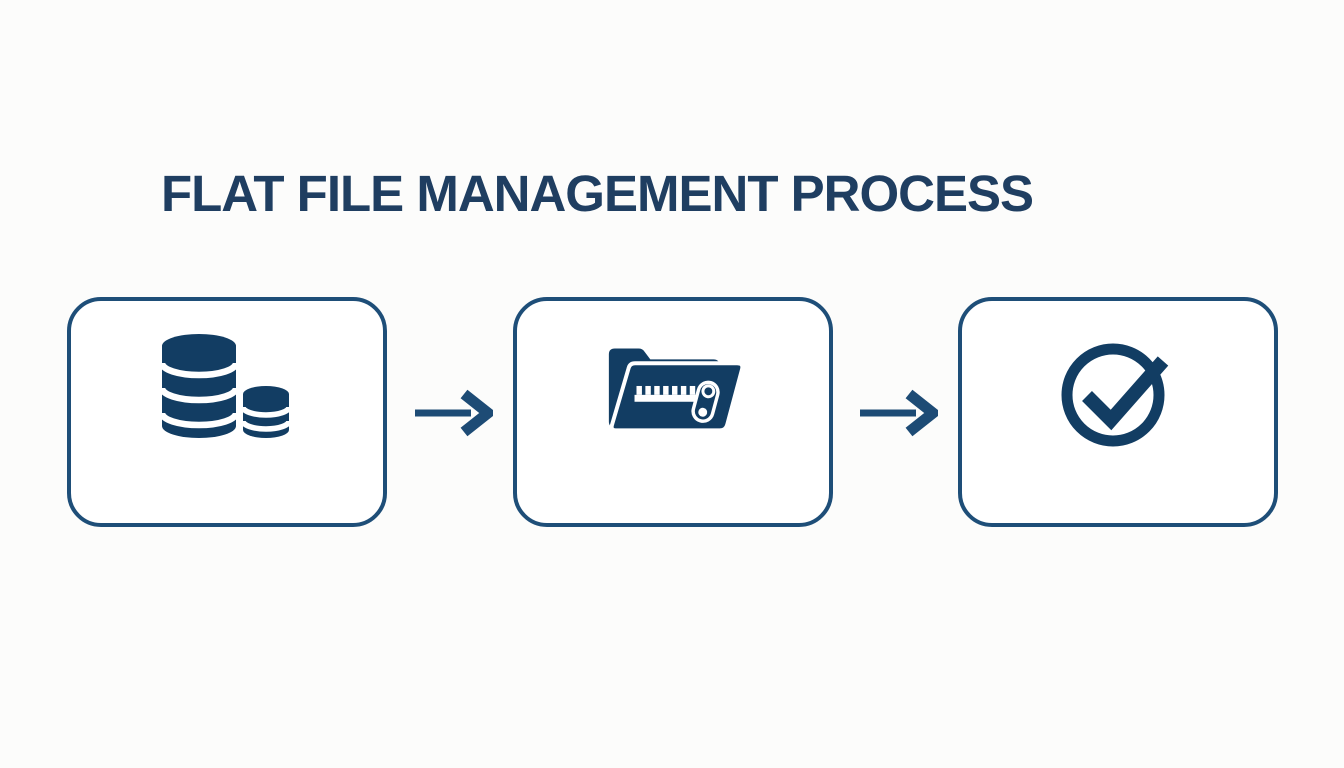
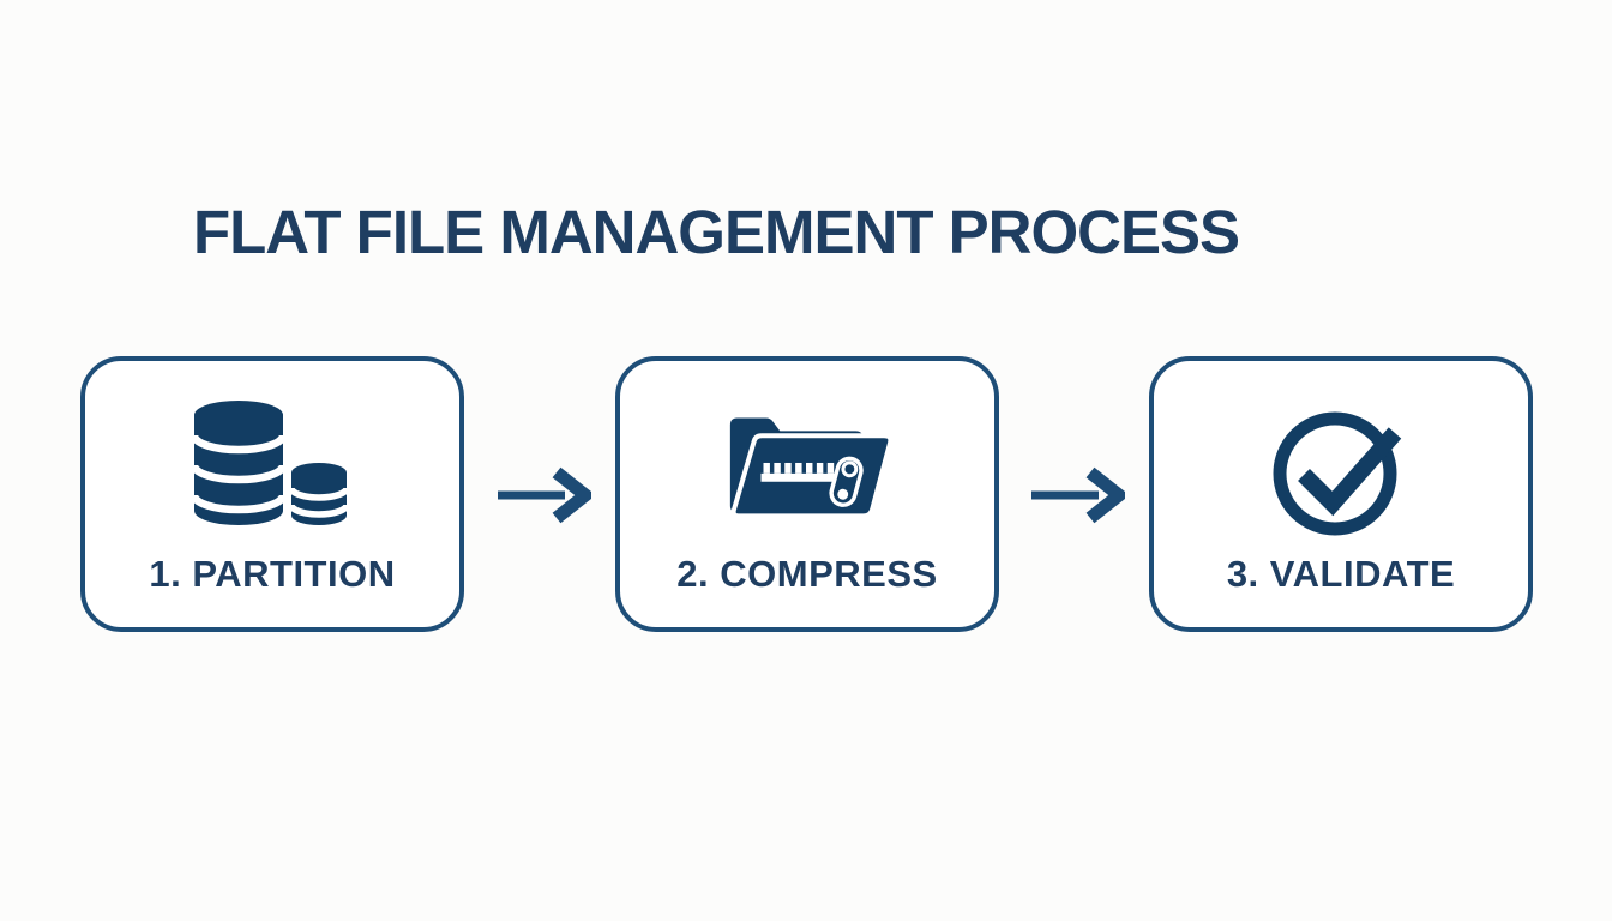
  FLAT FILE MANAGEMENT PROCESS
+ 1. PARTITION
+ 2. COMPRESS
+ 3. VALIDATE
